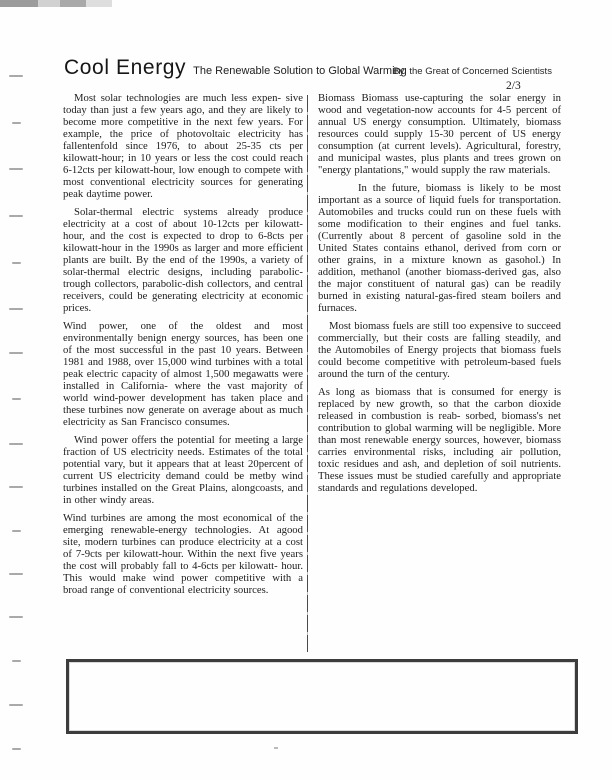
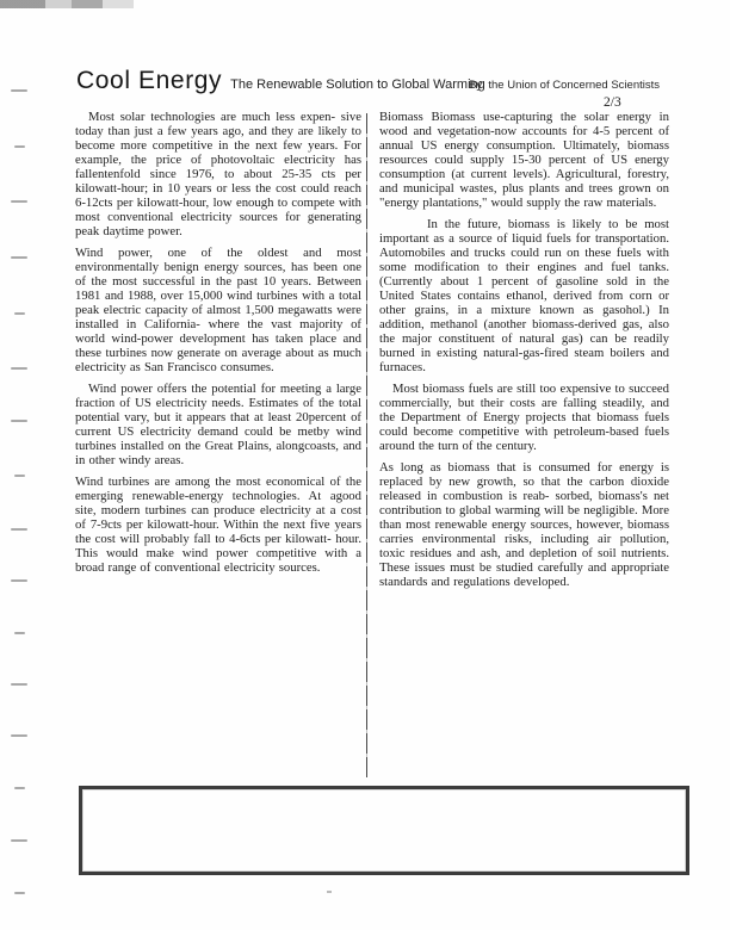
  Cool Energy
  The Renewable Solution to Global Warming
- By: the Great of Concerned Scientists
+ By: the Union of Concerned Scientists
  2/3
  Most solar technologies are much less expen- sive today than just a few years ago, and they are likely to become more competitive in the next few years. For example, the price of photovoltaic electricity has fallentenfold since 1976, to about 25-35 cts per kilowatt-hour; in 10 years or less the cost could reach 6-12cts per kilowatt-hour, low enough to compete with most conventional electricity sources for generating peak daytime power.
- Solar-thermal electric systems already produce electricity at a cost of about 10-12cts per kilowatt-hour, and the cost is expected to drop to 6-8cts per kilowatt-hour in the 1990s as larger and more efficient plants are built. By the end of the 1990s, a variety of solar-thermal electric designs, including parabolic-trough collectors, parabolic-dish collectors, and central receivers, could be generating electricity at economic prices.
  Wind power, one of the oldest and most environmentally benign energy sources, has been one of the most successful in the past 10 years. Between 1981 and 1988, over 15,000 wind turbines with a total peak electric capacity of almost 1,500 megawatts were installed in California- where the vast majority of world wind-power development has taken place and these turbines now generate on average about as much electricity as San Francisco consumes.
  Wind power offers the potential for meeting a large fraction of US electricity needs. Estimates of the total potential vary, but it appears that at least 20percent of current US electricity demand could be metby wind turbines installed on the Great Plains, alongcoasts, and in other windy areas.
  Wind turbines are among the most economical of the emerging renewable-energy technologies. At agood site, modern turbines can produce electricity at a cost of 7-9cts per kilowatt-hour. Within the next five years the cost will probably fall to 4-6cts per kilowatt- hour. This would make wind power competitive with a broad range of conventional electricity sources.
  Biomass Biomass use-capturing the solar energy in wood and vegetation-now accounts for 4-5 percent of annual US energy consumption. Ultimately, biomass resources could supply 15-30 percent of US energy consumption (at current levels). Agricultural, forestry, and municipal wastes, plus plants and trees grown on "energy plantations," would supply the raw materials.
- In the future, biomass is likely to be most important as a source of liquid fuels for transportation. Automobiles and trucks could run on these fuels with some modification to their engines and fuel tanks. (Currently about 8 percent of gasoline sold in the United States contains ethanol, derived from corn or other grains, in a mixture known as gasohol.) In addition, methanol (another biomass-derived gas, also the major constituent of natural gas) can be readily burned in existing natural-gas-fired steam boilers and furnaces.
+ In the future, biomass is likely to be most important as a source of liquid fuels for transportation. Automobiles and trucks could run on these fuels with some modification to their engines and fuel tanks. (Currently about 1 percent of gasoline sold in the United States contains ethanol, derived from corn or other grains, in a mixture known as gasohol.) In addition, methanol (another biomass-derived gas, also the major constituent of natural gas) can be readily burned in existing natural-gas-fired steam boilers and furnaces.
- Most biomass fuels are still too expensive to succeed commercially, but their costs are falling steadily, and the Automobiles of Energy projects that biomass fuels could become competitive with petroleum-based fuels around the turn of the century.
+ Most biomass fuels are still too expensive to succeed commercially, but their costs are falling steadily, and the Department of Energy projects that biomass fuels could become competitive with petroleum-based fuels around the turn of the century.
  As long as biomass that is consumed for energy is replaced by new growth, so that the carbon dioxide released in combustion is reab- sorbed, biomass's net contribution to global warming will be negligible. More than most renewable energy sources, however, biomass carries environmental risks, including air pollution, toxic residues and ash, and depletion of soil nutrients. These issues must be studied carefully and appropriate standards and regulations developed.
